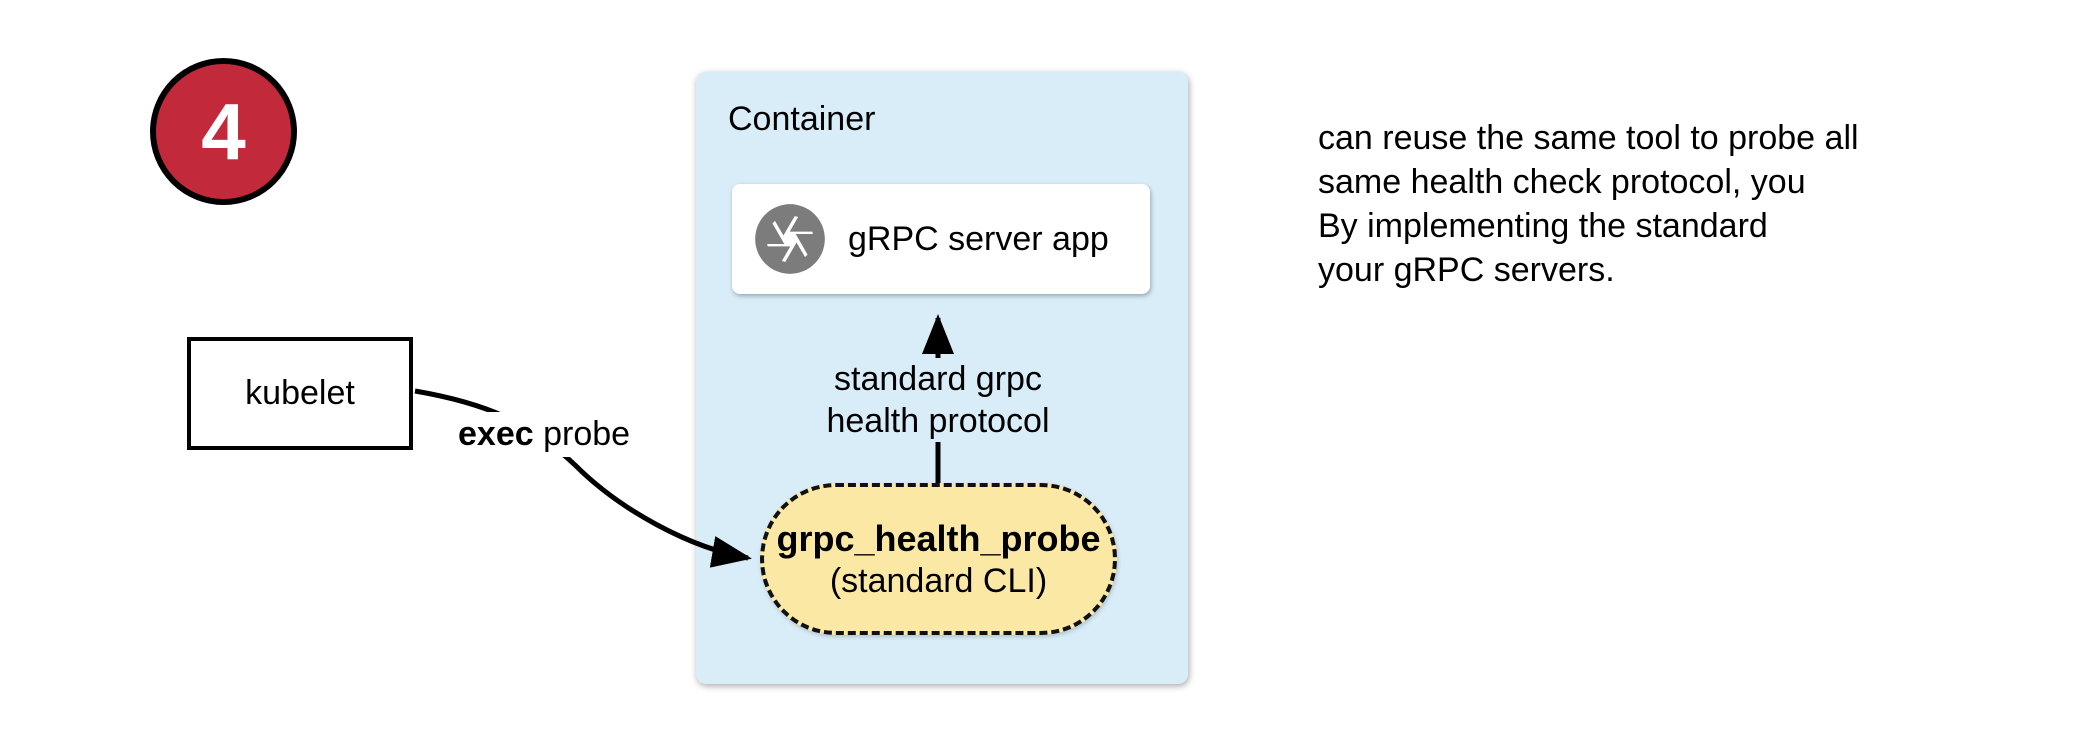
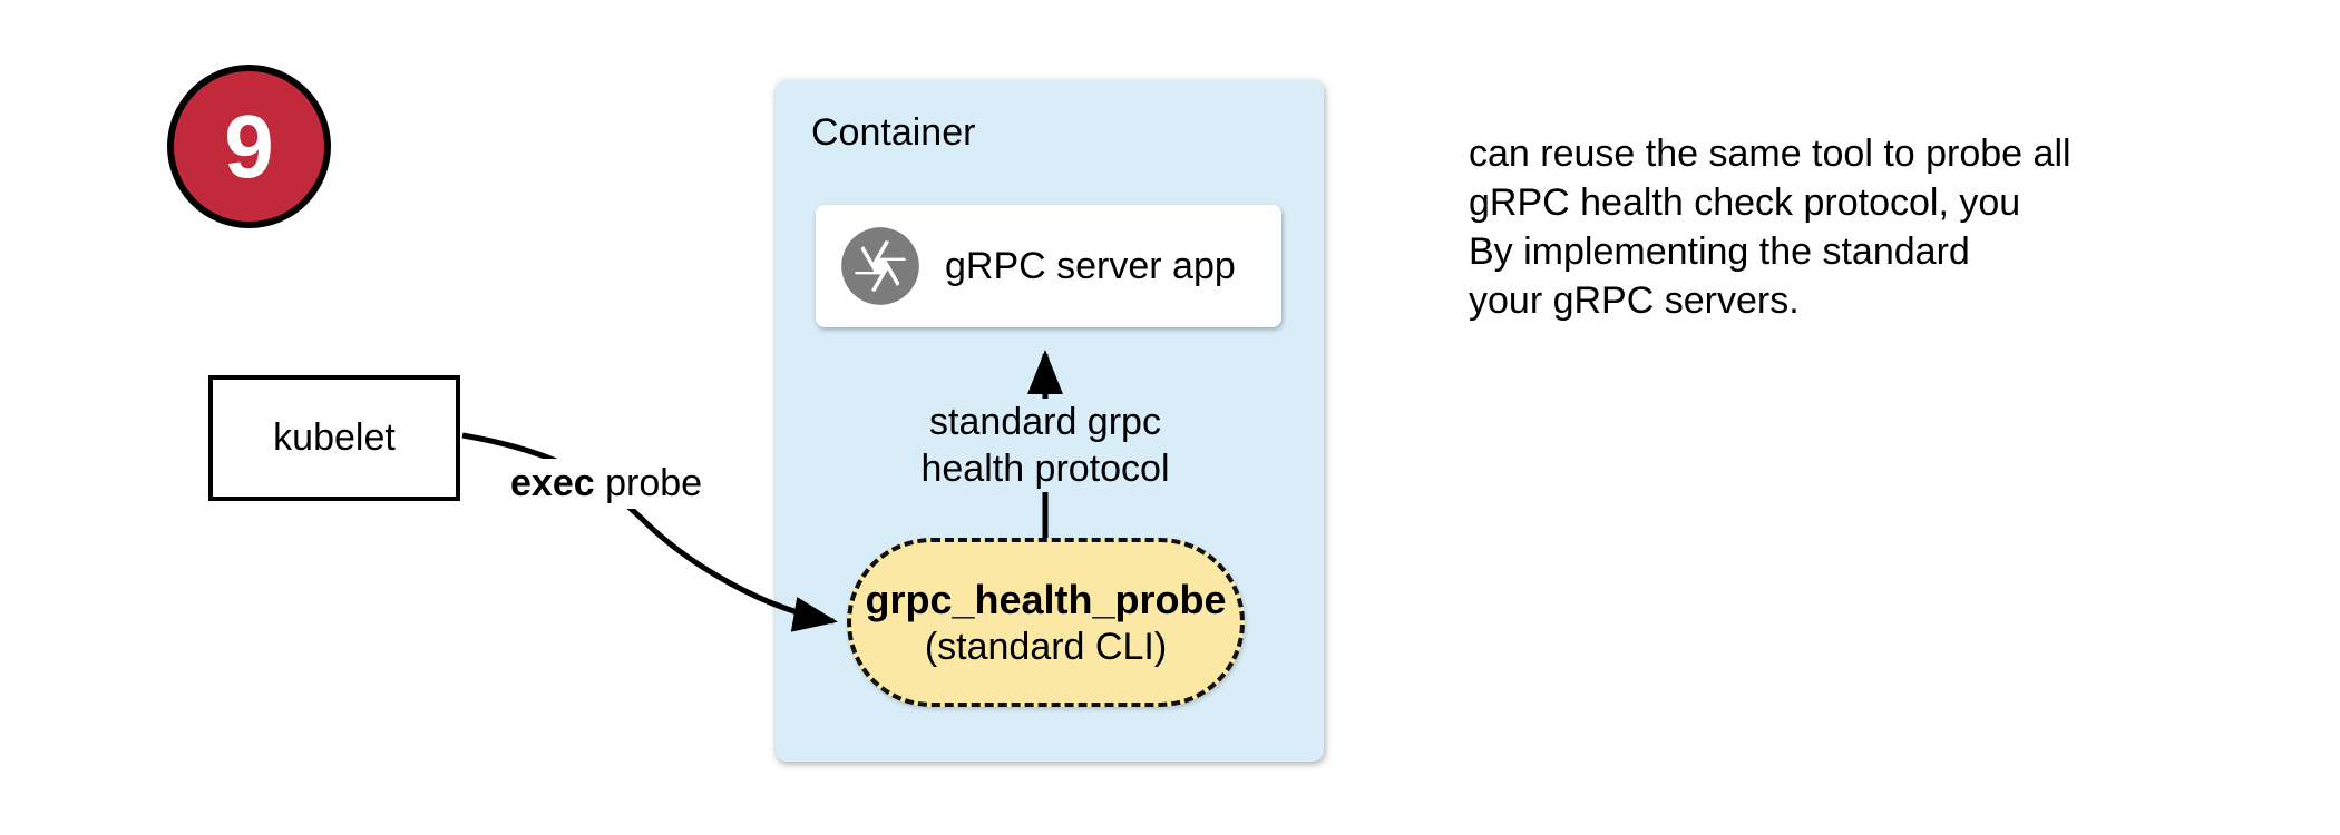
- 4
+ 9
  kubelet
  exec probe
  Container
  gRPC server app
  standard grpc
  health protocol
  grpc_health_probe
  (standard CLI)
  can reuse the same tool to probe all
- same health check protocol, you
+ gRPC health check protocol, you
  By implementing the standard
  your gRPC servers.
